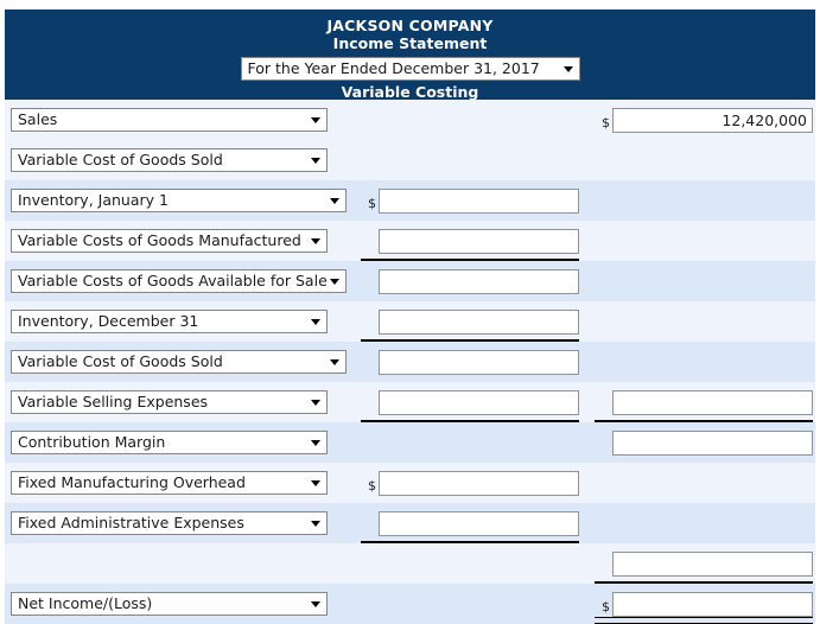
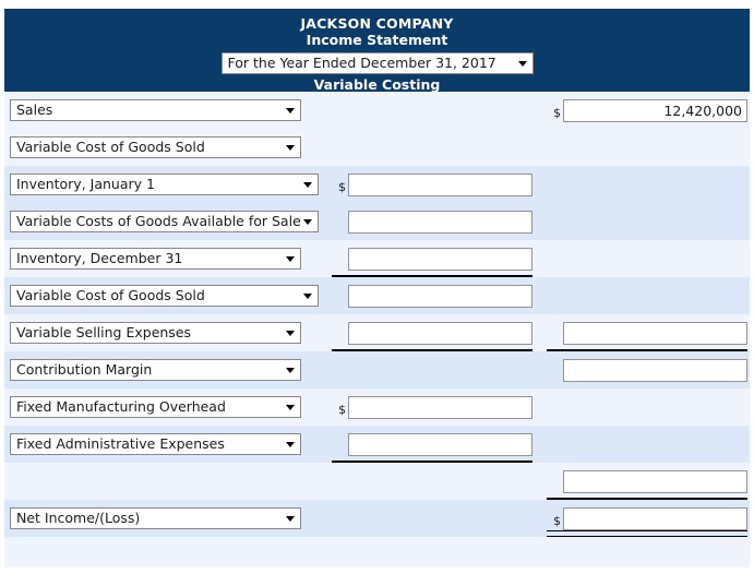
  JACKSON COMPANY
  Income Statement
  For the Year Ended December 31, 2017
  Variable Costing
  Sales
  $
  12,420,000
  Variable Cost of Goods Sold
  Inventory, January 1
  $
- Variable Costs of Goods Manufactured
  Variable Costs of Goods Available for Sale
  Inventory, December 31
  Variable Cost of Goods Sold
  Variable Selling Expenses
  Contribution Margin
  Fixed Manufacturing Overhead
  $
  Fixed Administrative Expenses
  Net Income/(Loss)
  $
